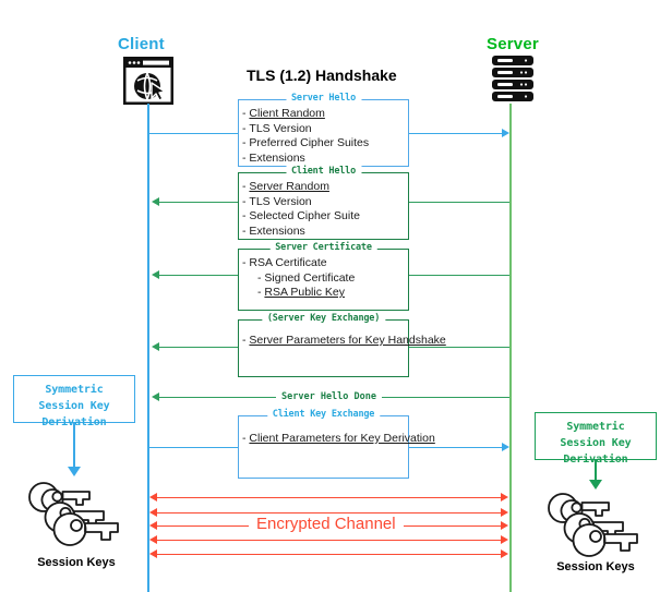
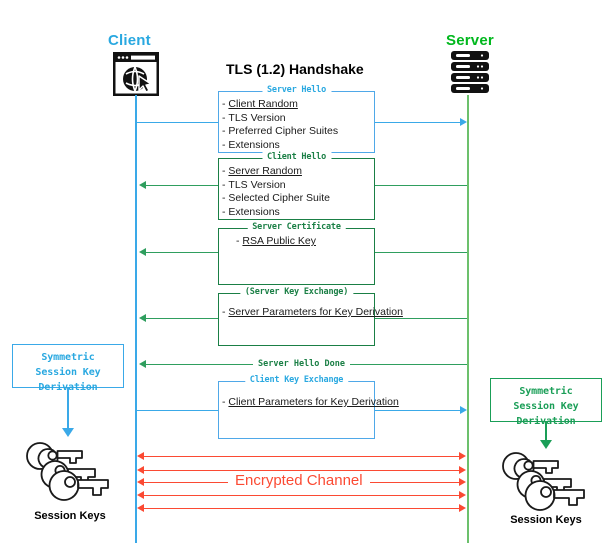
  Client
  Server
  TLS (1.2) Handshake
  Server Hello
  - Client Random
  - TLS Version
  - Preferred Cipher Suites
  - Extensions
  Client Hello
  - Server Random
  - TLS Version
  - Selected Cipher Suite
  - Extensions
  Server Certificate
- - RSA Certificate
- - Signed Certificate
  - RSA Public Key
  (Server Key Exchange)
- - Server Parameters for Key Handshake
+ - Server Parameters for Key Derivation
  Server Hello Done
  Client Key Exchange
  - Client Parameters for Key Derivation
  Symmetric
  Session Key
  Derivation
  Session Keys
  Symmetric
  Session Key
  Derivation
  Session Keys
  Encrypted Channel
